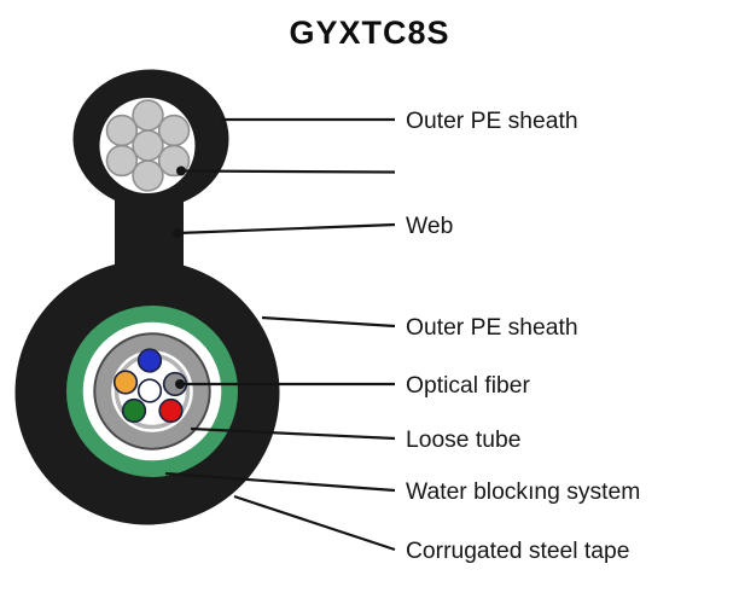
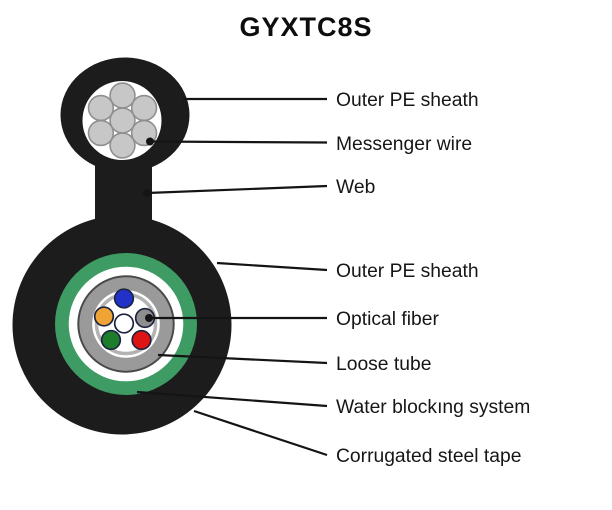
  GYXTC8S
  Outer PE sheath
+ Messenger wire
  Web
  Outer PE sheath
  Optical fiber
  Loose tube
  Water blockıng system
  Corrugated steel tape
